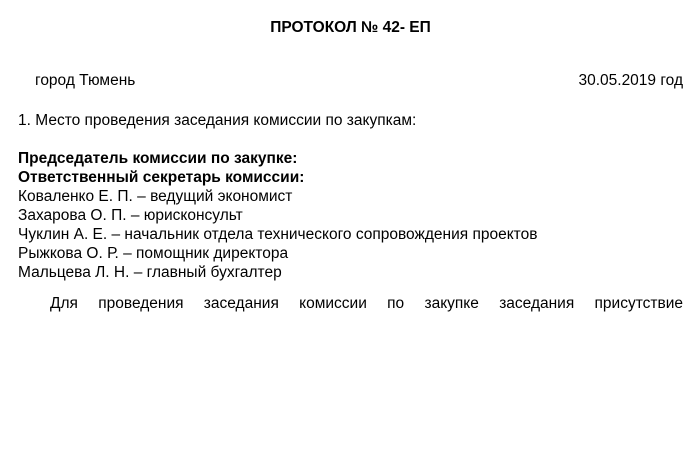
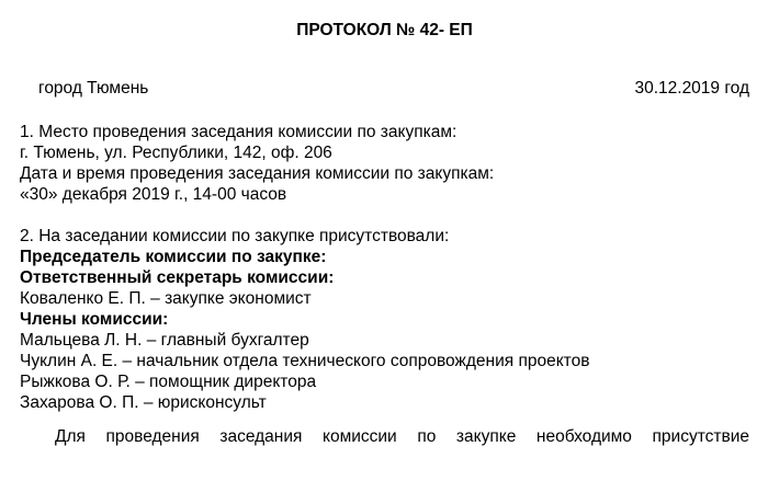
  ПРОТОКОЛ № 42- ЕП
  город Тюмень
- 30.05.2019 год
+ 30.12.2019 год
  1. Место проведения заседания комиссии по закупкам:
+ г. Тюмень, ул. Республики, 142, оф. 206
+ Дата и время проведения заседания комиссии по закупкам:
+ «30» декабря 2019 г., 14-00 часов
+ 2. На заседании комиссии по закупке присутствовали:
  Председатель комиссии по закупке:
  Ответственный секретарь комиссии:
- Коваленко Е. П. – ведущий экономист
+ Коваленко Е. П. – закупке экономист
+ Члены комиссии:
- Захарова О. П. – юрисконсульт
+ Мальцева Л. Н. – главный бухгалтер
  Чуклин А. Е. – начальник отдела технического сопровождения проектов
  Рыжкова О. Р. – помощник директора
- Мальцева Л. Н. – главный бухгалтер
+ Захарова О. П. – юрисконсульт
- Для проведения заседания комиссии по закупке заседания присутствие
+ Для проведения заседания комиссии по закупке необходимо присутствие
